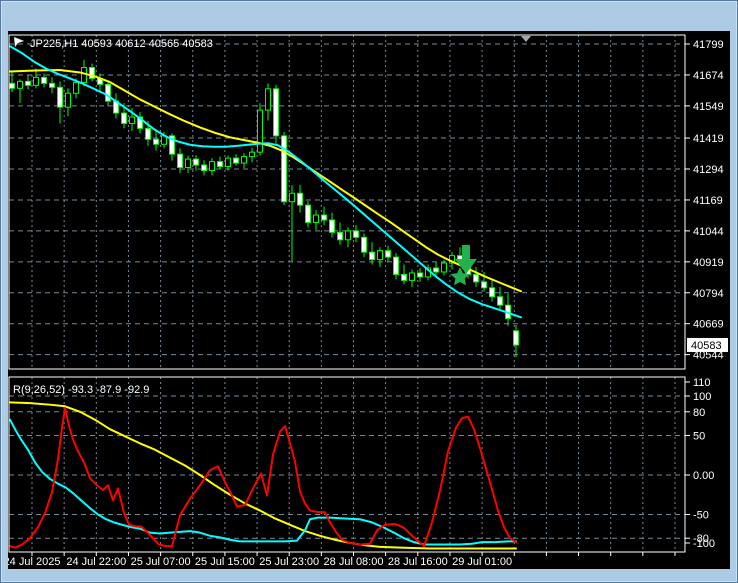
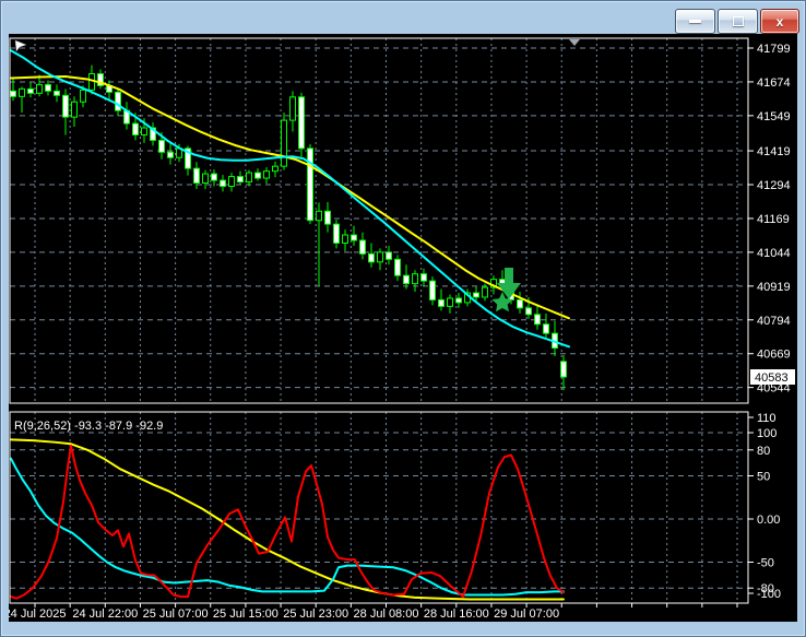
+ x
  41799
  41674
  41549
  41419
  41294
  41169
  41044
  40919
  40794
  40669
  40544
  40583
  110
  100
  80
  50
  0.00
  -50
  -80
  -100
  4 Jul 2025
  24 Jul 22:00
  25 Jul 07:00
  25 Jul 15:00
  25 Jul 23:00
  28 Jul 08:00
  28 Jul 16:00
- 29 Jul 01:00
+ 29 Jul 07:00
- JP225,H1 40593 40612 40565 40583
  R(9,26,52) -93.3 -87.9 -92.9
